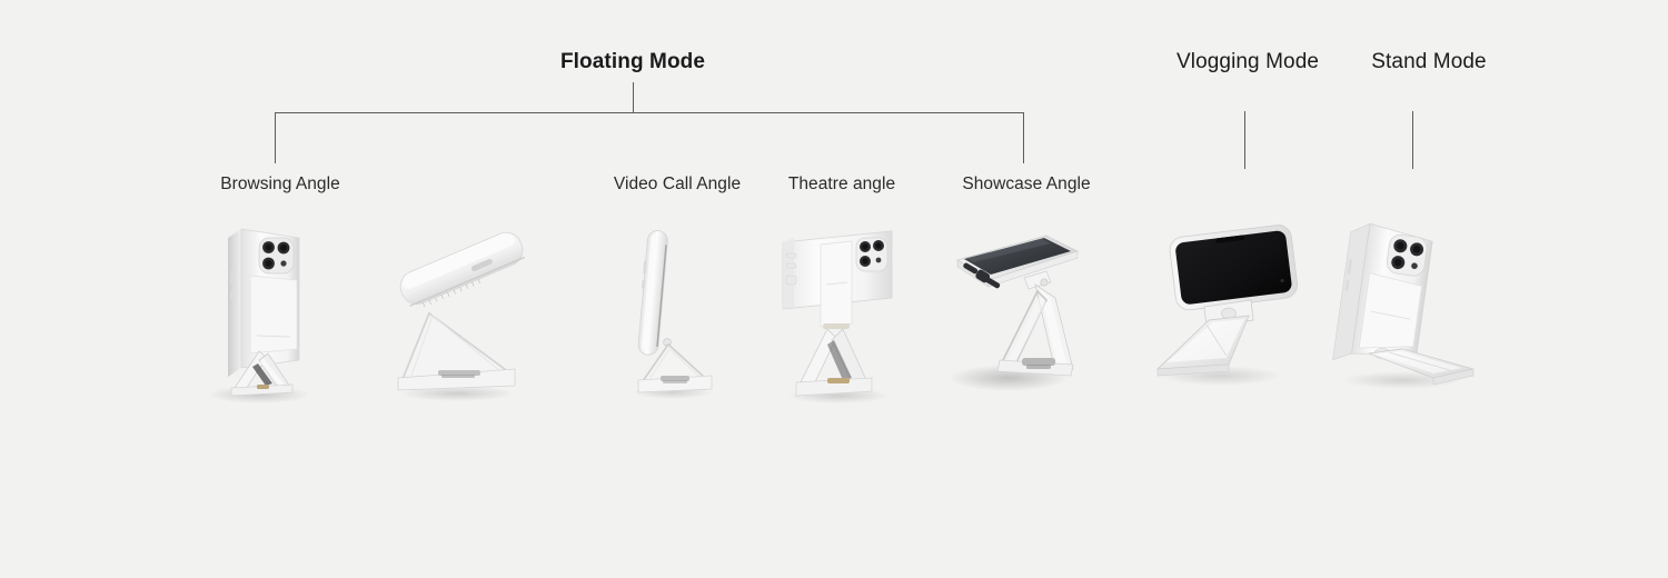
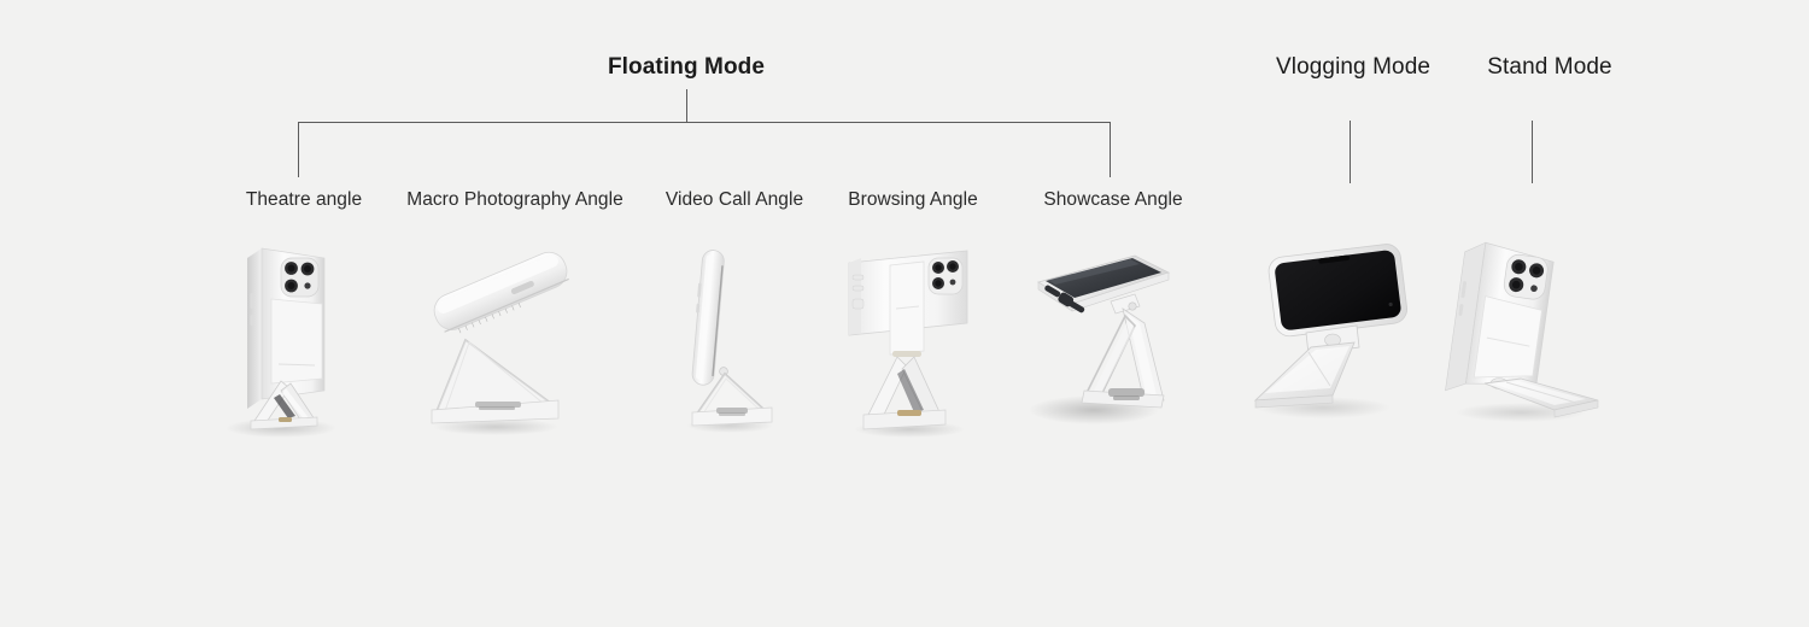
  Floating Mode
  Vlogging Mode
  Stand Mode
- Browsing Angle
+ Theatre angle
+ Macro Photography Angle
  Video Call Angle
- Theatre angle
+ Browsing Angle
  Showcase Angle
